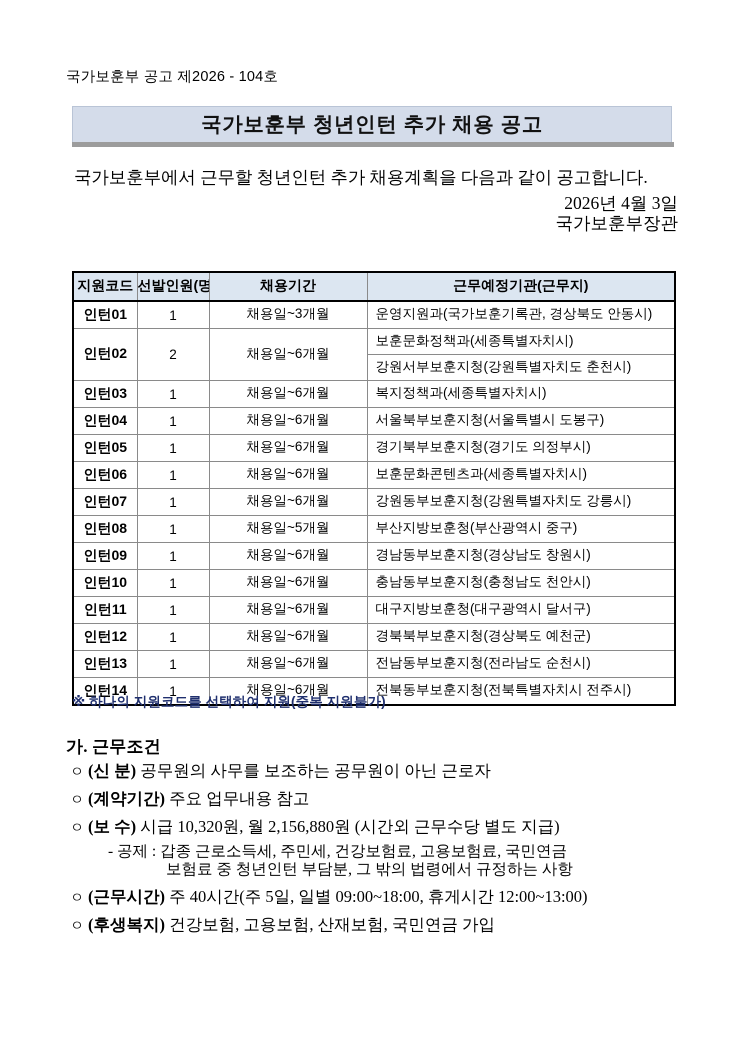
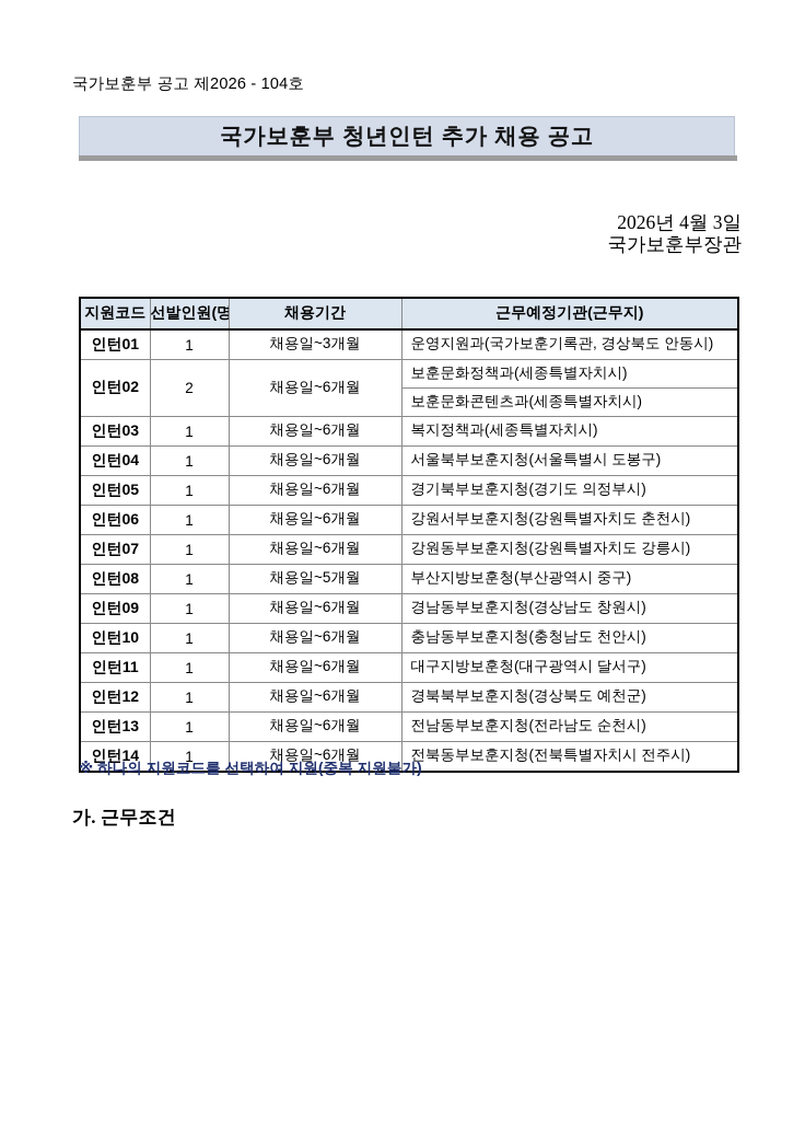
  국가보훈부 공고 제2026 - 104호
  국가보훈부 청년인턴 추가 채용 공고
- 국가보훈부에서 근무할 청년인턴 추가 채용계획을 다음과 같이 공고합니다.
  2026년 4월 3일
  국가보훈부장관
  지원코드	선발인원(명	채용기간	근무예정기관(근무지)
  인턴01	1	채용일~3개월	운영지원과(국가보훈기록관, 경상북도 안동시)
  인턴02	2	채용일~6개월	보훈문화정책과(세종특별자치시)
- 강원서부보훈지청(강원특별자치도 춘천시)
+ 보훈문화콘텐츠과(세종특별자치시)
  인턴03	1	채용일~6개월	복지정책과(세종특별자치시)
  인턴04	1	채용일~6개월	서울북부보훈지청(서울특별시 도봉구)
  인턴05	1	채용일~6개월	경기북부보훈지청(경기도 의정부시)
- 인턴06	1	채용일~6개월	보훈문화콘텐츠과(세종특별자치시)
+ 인턴06	1	채용일~6개월	강원서부보훈지청(강원특별자치도 춘천시)
  인턴07	1	채용일~6개월	강원동부보훈지청(강원특별자치도 강릉시)
  인턴08	1	채용일~5개월	부산지방보훈청(부산광역시 중구)
  인턴09	1	채용일~6개월	경남동부보훈지청(경상남도 창원시)
  인턴10	1	채용일~6개월	충남동부보훈지청(충청남도 천안시)
  인턴11	1	채용일~6개월	대구지방보훈청(대구광역시 달서구)
  인턴12	1	채용일~6개월	경북북부보훈지청(경상북도 예천군)
  인턴13	1	채용일~6개월	전남동부보훈지청(전라남도 순천시)
  인턴14	1	채용일~6개월	전북동부보훈지청(전북특별자치시 전주시)
  ※ 하나의 지원코드를 선택하여 지원(중복 지원불가)
  가. 근무조건
- ㅇ (신 분) 공무원의 사무를 보조하는 공무원이 아닌 근로자
- ㅇ (계약기간) 주요 업무내용 참고
- ㅇ (보 수) 시급 10,320원, 월 2,156,880원 (시간외 근무수당 별도 지급)
- - 공제 : 갑종 근로소득세, 주민세, 건강보험료, 고용보험료, 국민연금
- 보험료 중 청년인턴 부담분, 그 밖의 법령에서 규정하는 사항
- ㅇ (근무시간) 주 40시간(주 5일, 일별 09:00~18:00, 휴게시간 12:00~13:00)
- ㅇ (후생복지) 건강보험, 고용보험, 산재보험, 국민연금 가입
